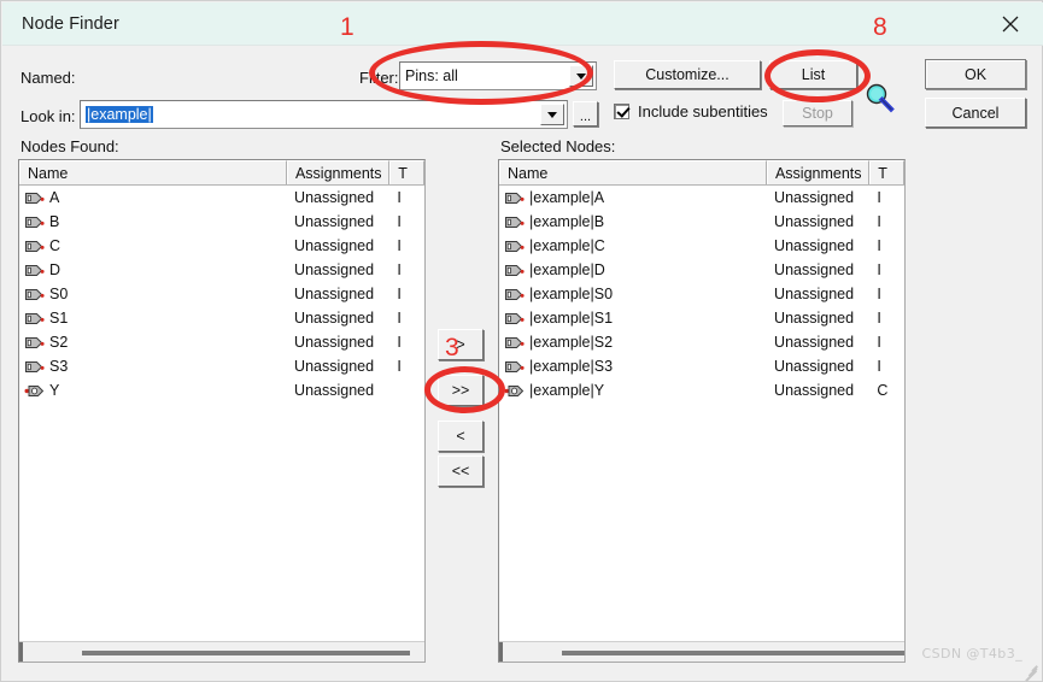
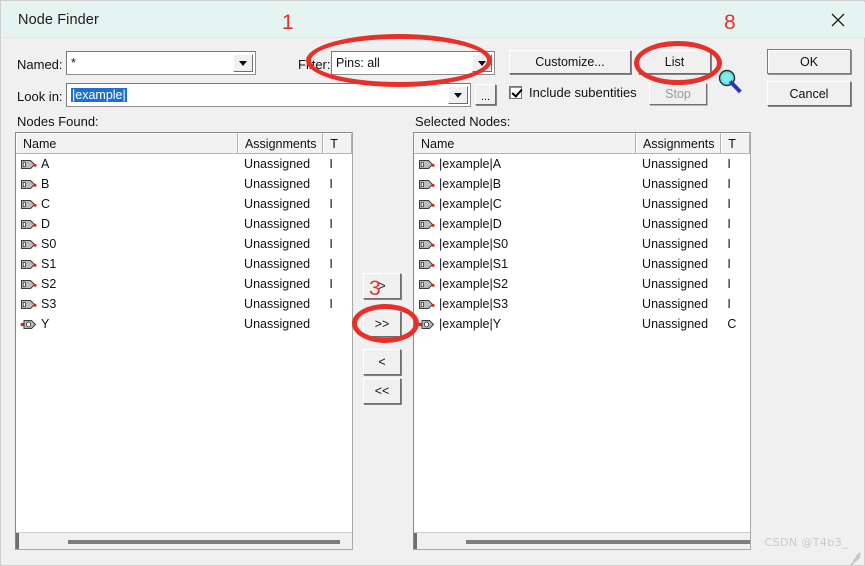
  Node Finder
  Named:
+ *
  Filter:
  Pins: all
  Look in:
  |example|
  ...
  Customize...
  List
  Include subentities
  Stop
  OK
  Cancel
  Nodes Found:
  Name
  Assignments
  T
  A
  Unassigned
  I
  B
  Unassigned
  I
  C
  Unassigned
  I
  D
  Unassigned
  I
  S0
  Unassigned
  I
  S1
  Unassigned
  I
  S2
  Unassigned
  I
  S3
  Unassigned
  I
  Y
  Unassigned
  >
  >>
  <
  <<
  Selected Nodes:
  Name
  Assignments
  T
  |example|A
  Unassigned
  I
  |example|B
  Unassigned
  I
  |example|C
  Unassigned
  I
  |example|D
  Unassigned
  I
  |example|S0
  Unassigned
  I
  |example|S1
  Unassigned
  I
  |example|S2
  Unassigned
  I
  |example|S3
  Unassigned
  I
  |example|Y
  Unassigned
  C
  1
  8
  3
  CSDN @T4b3_
